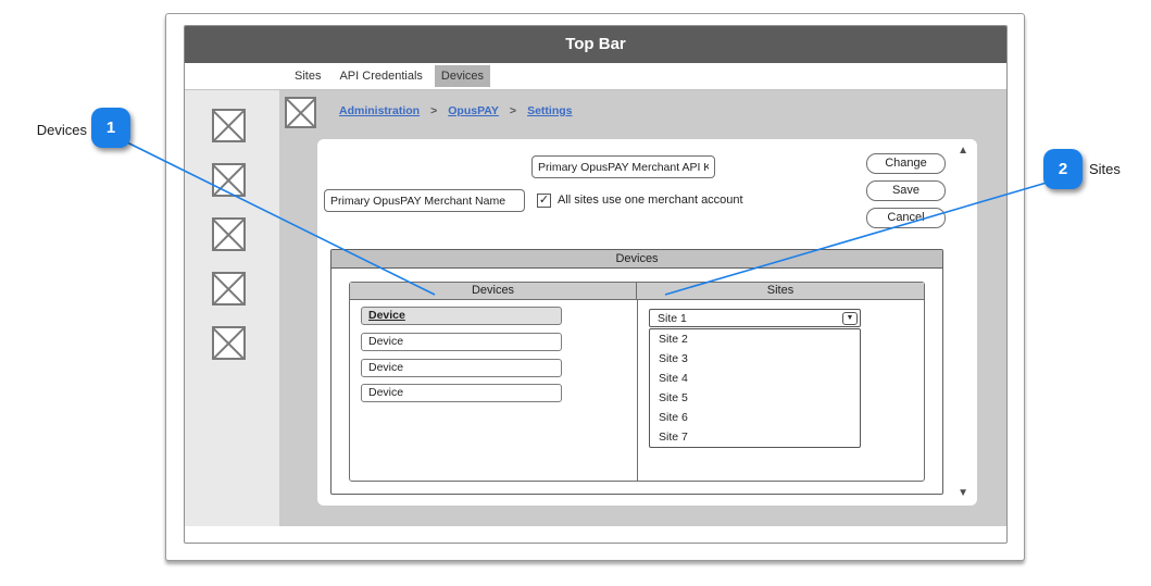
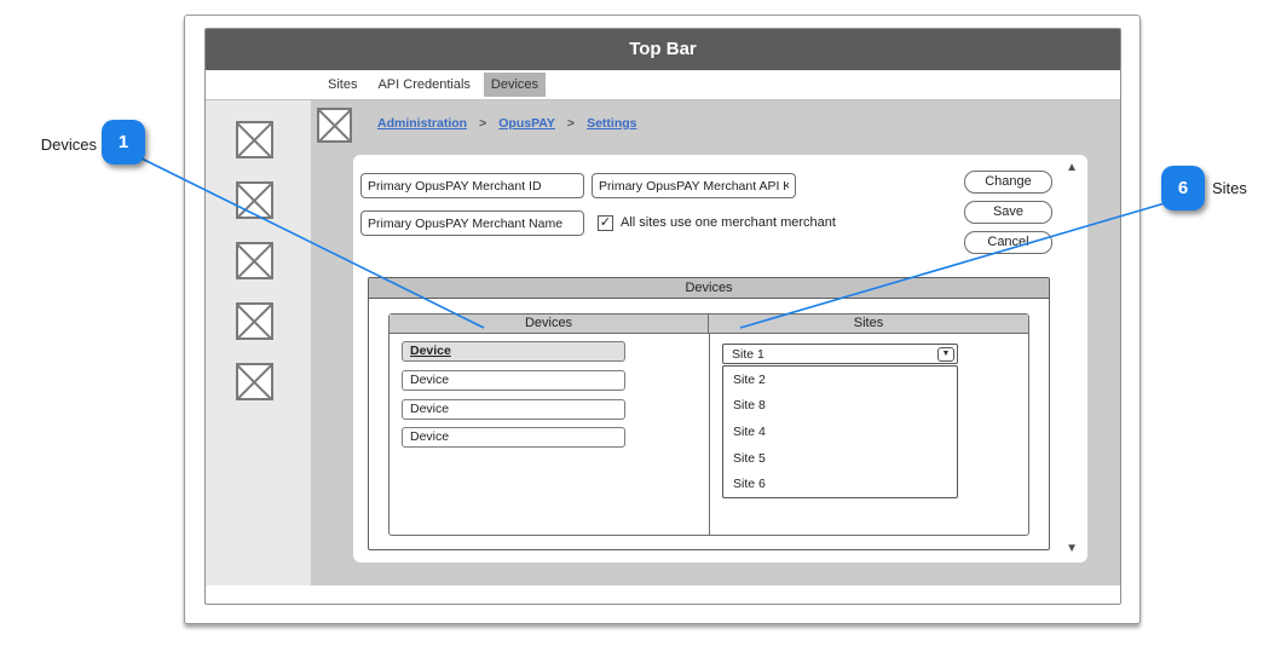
  Top Bar
  Sites
  API Credentials
  Devices
  Administration > OpusPAY > Settings
  ▲
  ▼
+ Primary OpusPAY Merchant ID
  Primary OpusPAY Merchant API K
  Primary OpusPAY Merchant Name
  ✓
- All sites use one merchant account
+ All sites use one merchant merchant
  Change
  Save
  Cancel
  Devices
  Devices
  Sites
  Device
  Device
  Device
  Device
  Site 1
  Site 2
- Site 3
+ Site 8
  Site 4
  Site 5
  Site 6
- Site 7
  Devices
  1
- 2
+ 6
  Sites
